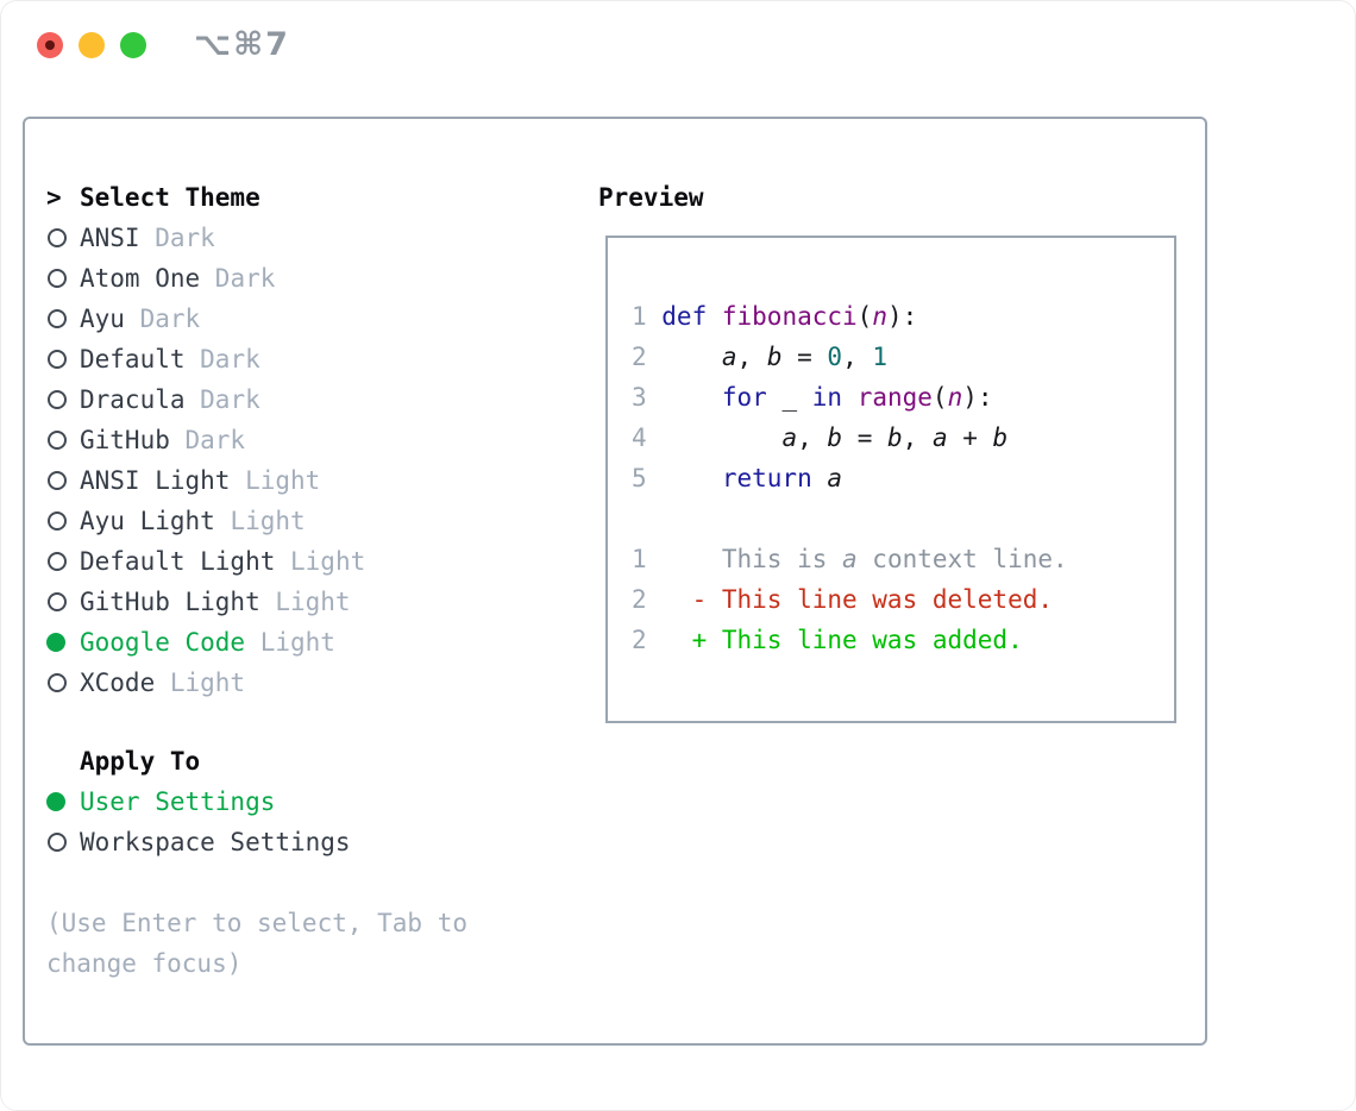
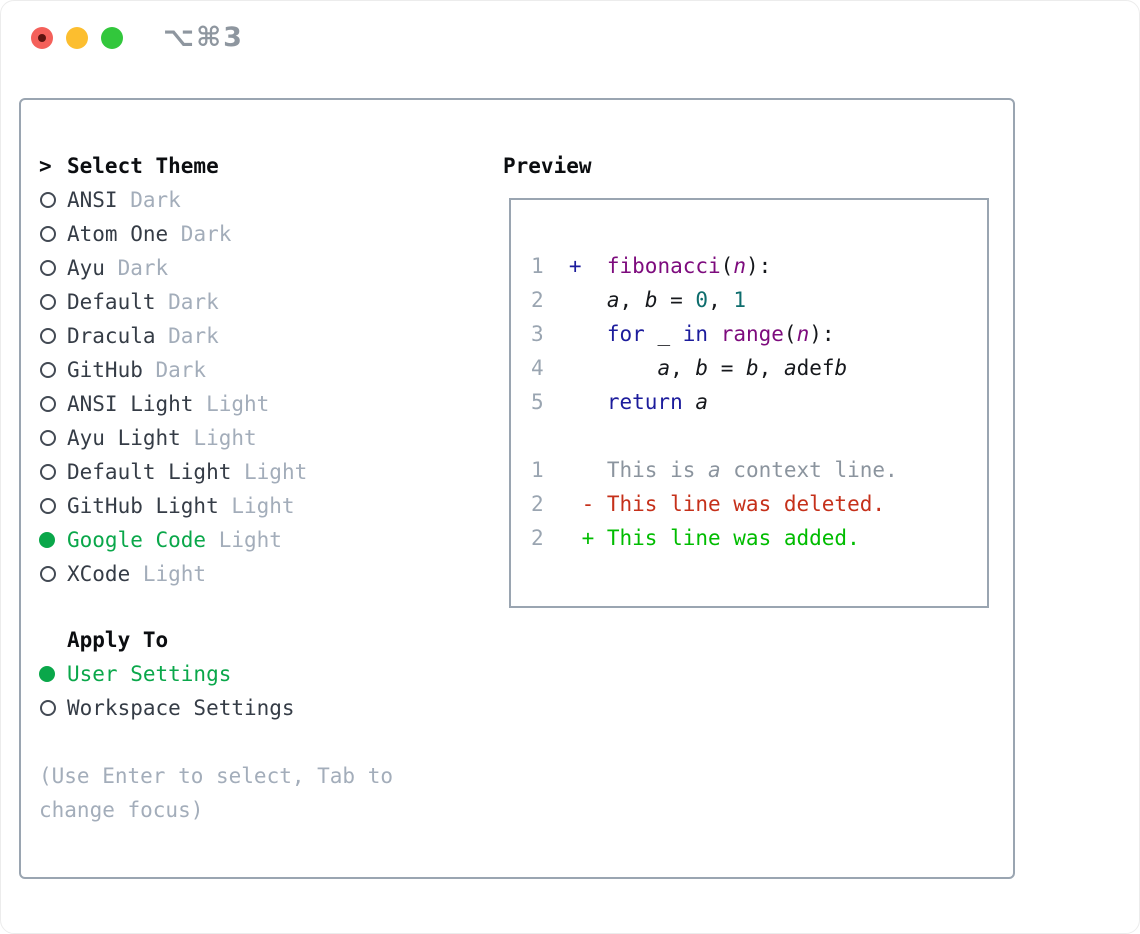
- ⌥⌘7
+ ⌥⌘3
  >
  Select Theme
  ANSI
  Dark
  Atom One
  Dark
  Ayu
  Dark
  Default
  Dark
  Dracula
  Dark
  GitHub
  Dark
  ANSI Light
  Light
  Ayu Light
  Light
  Default Light
  Light
  GitHub Light
  Light
  Google Code
  Light
  XCode
  Light
  Apply To
  User Settings
  Workspace Settings
  (Use Enter to select, Tab to change focus)
  Preview
- 1 def fibonacci(n):
+ 1 + fibonacci(n):
  2 a, b = 0, 1
  3 for _ in range(n):
- 4 a, b = b, a + b
+ 4 a, b = b, adefb
  5 return a
  1 This is a context line.
  2 - This line was deleted.
  2 + This line was added.
